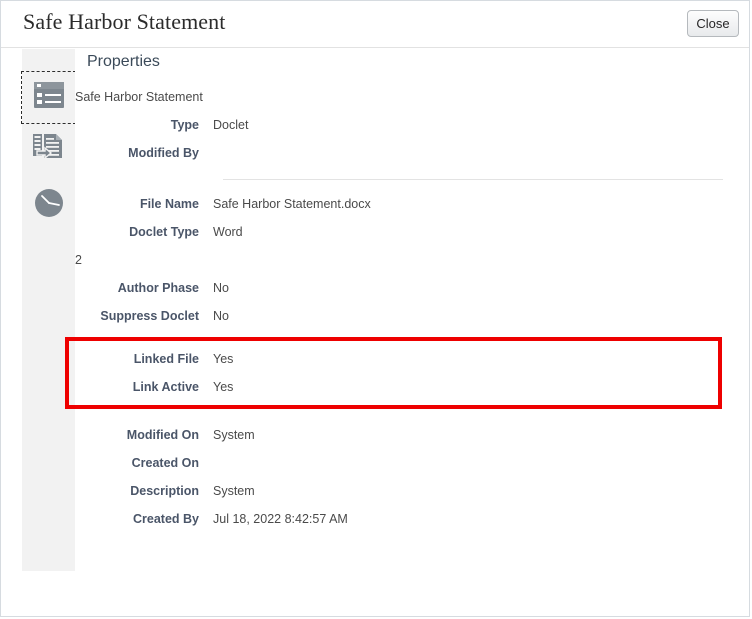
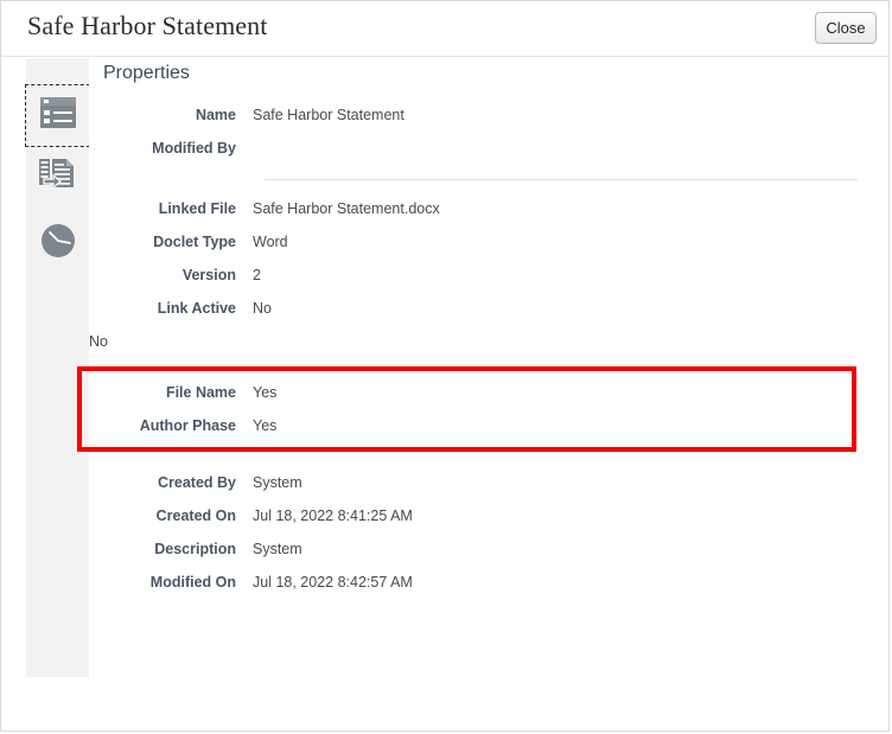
  Safe Harbor Statement
  Close
  Properties
+ Name
  Safe Harbor Statement
- Type
- Doclet
  Modified By
- File Name
+ Linked File
  Safe Harbor Statement.docx
  Doclet Type
  Word
+ Version
  2
- Author Phase
+ Link Active
  No
- Suppress Doclet
  No
- Linked File
+ File Name
  Yes
- Link Active
+ Author Phase
  Yes
- Modified On
+ Created By
  System
  Created On
+ Jul 18, 2022 8:41:25 AM
  Description
  System
- Created By
+ Modified On
  Jul 18, 2022 8:42:57 AM
